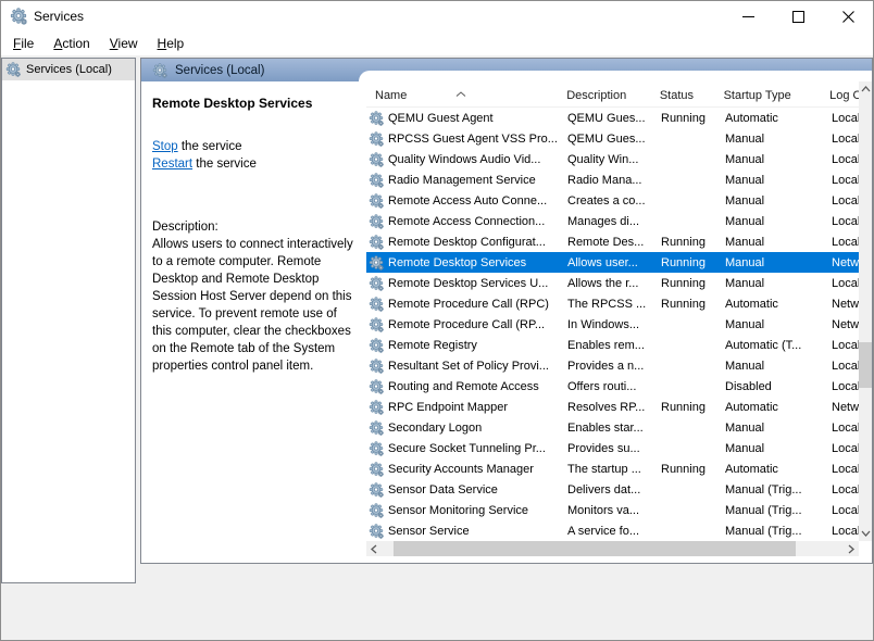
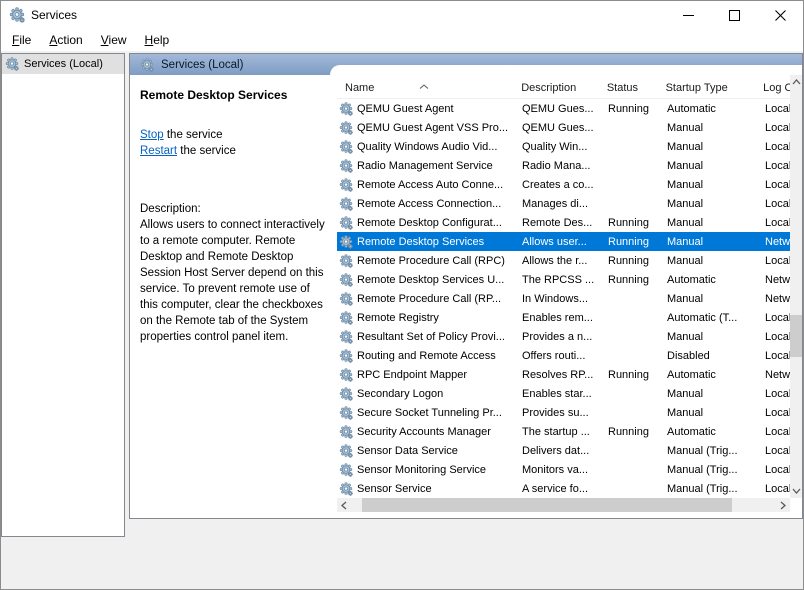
  Services
  File
  Action
  View
  Help
  Services (Local)
  Services (Local)
  Remote Desktop Services
  Stop the service
  Restart the service
  Description:
  Allows users to connect interactively to a remote computer. Remote Desktop and Remote Desktop Session Host Server depend on this service. To prevent remote use of this computer, clear the checkboxes on the Remote tab of the System properties control panel item.
  Name
  Description
  Status
  Startup Type
  QEMU Guest Agent
  QEMU Gues...
  Running
  Automatic
  Loca
- RPCSS Guest Agent VSS Pro...
+ QEMU Guest Agent VSS Pro...
  QEMU Gues...
  Manual
  Loca
  Quality Windows Audio Vid...
  Quality Win...
  Manual
  Loca
  Radio Management Service
  Radio Mana...
  Manual
  Loca
  Remote Access Auto Conne...
  Creates a co...
  Manual
  Loca
  Remote Access Connection...
  Manages di...
  Manual
  Loca
  Remote Desktop Configurat...
  Remote Des...
  Running
  Manual
  Loca
  Remote Desktop Services
  Allows user...
  Running
  Manual
  Netw
- Remote Desktop Services U...
+ Remote Procedure Call (RPC)
  Allows the r...
  Running
  Manual
  Loca
- Remote Procedure Call (RPC)
+ Remote Desktop Services U...
  The RPCSS ...
  Running
  Automatic
  Netw
  Remote Procedure Call (RP...
  In Windows...
  Manual
  Netw
  Remote Registry
  Enables rem...
  Automatic (T...
  Loca
  Resultant Set of Policy Provi...
  Provides a n...
  Manual
  Loca
  Routing and Remote Access
  Offers routi...
  Disabled
  Loca
  RPC Endpoint Mapper
  Resolves RP...
  Running
  Automatic
  Netw
  Secondary Logon
  Enables star...
  Manual
  Loca
  Secure Socket Tunneling Pr...
  Provides su...
  Manual
  Loca
  Security Accounts Manager
  The startup ...
  Running
  Automatic
  Loca
  Sensor Data Service
  Delivers dat...
  Manual (Trig...
  Loca
  Sensor Monitoring Service
  Monitors va...
  Manual (Trig...
  Loca
  Sensor Service
  A service fo...
  Manual (Trig...
  Loca
